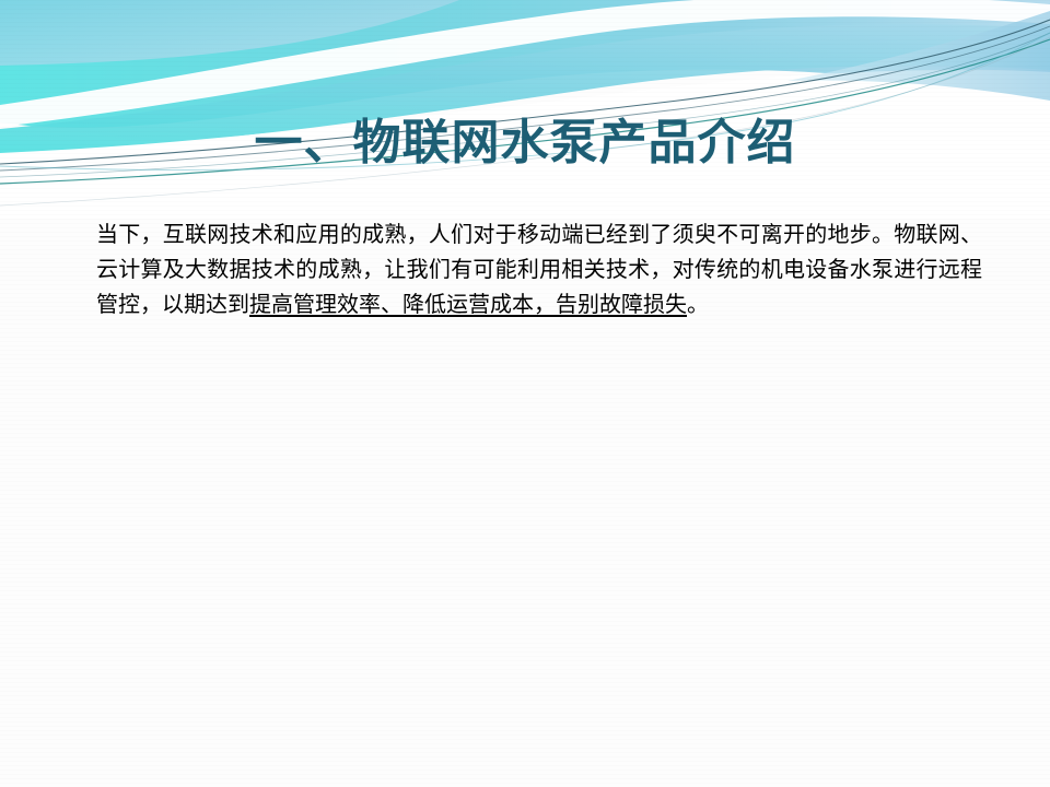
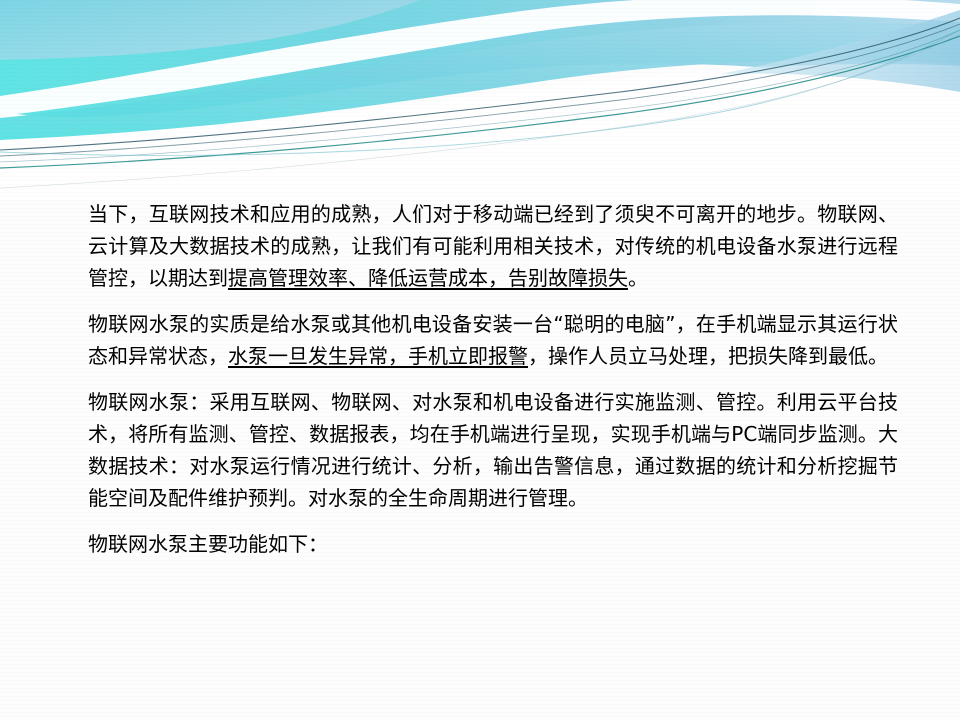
- 一、物联网水泵产品介绍
  当下，互联网技术和应用的成熟，人们对于移动端已经到了须臾不可离开的地步。物联网、云计算及大数据技术的成熟，让我们有可能利用相关技术，对传统的机电设备水泵进行远程管控，以期达到提高管理效率、降低运营成本，告别故障损失。
+ 物联网水泵的实质是给水泵或其他机电设备安装一台“聪明的电脑”，在手机端显示其运行状态和异常状态，水泵一旦发生异常，手机立即报警，操作人员立马处理，把损失降到最低。
+ 物联网水泵：采用互联网、物联网、对水泵和机电设备进行实施监测、管控。利用云平台技术，将所有监测、管控、数据报表，均在手机端进行呈现，实现手机端与PC端同步监测。大数据技术：对水泵运行情况进行统计、分析，输出告警信息，通过数据的统计和分析挖掘节能空间及配件维护预判。对水泵的全生命周期进行管理。
+ 物联网水泵主要功能如下：
